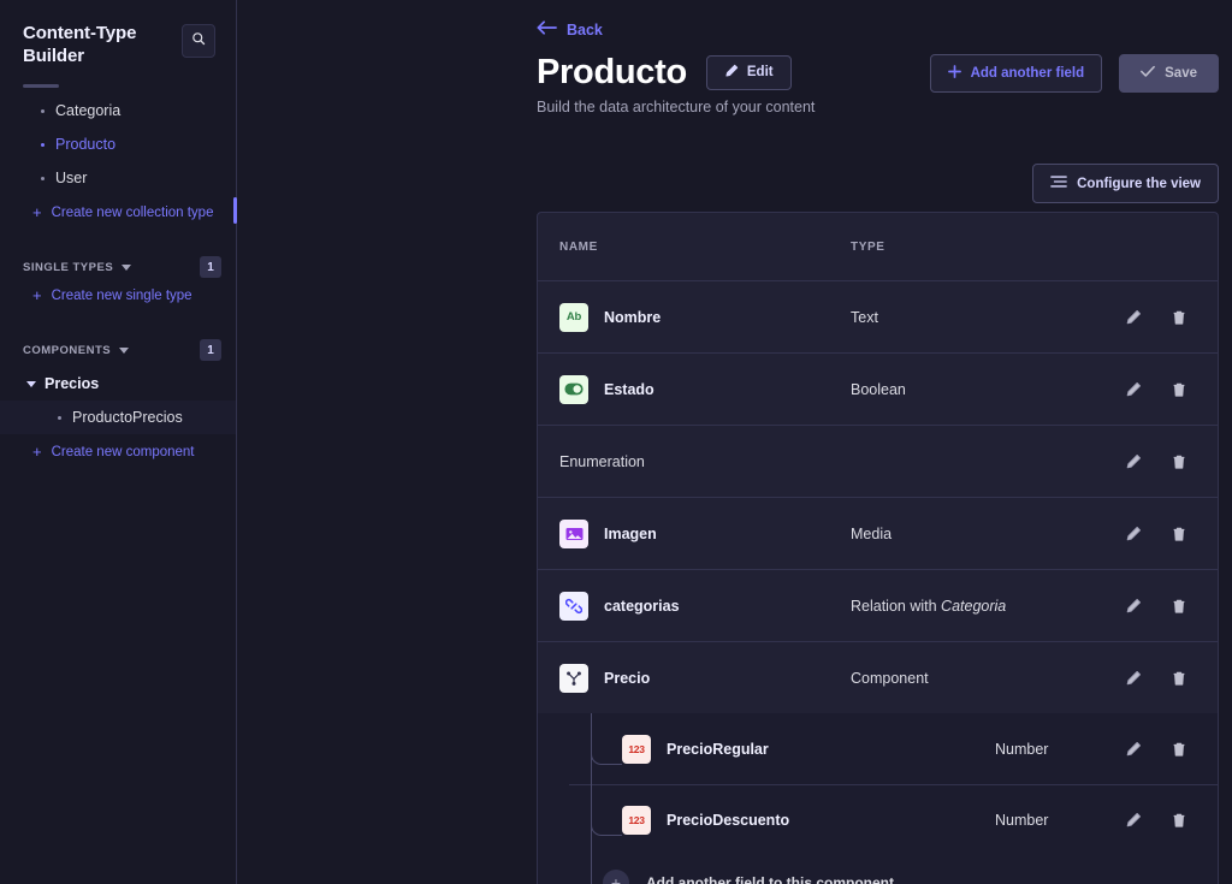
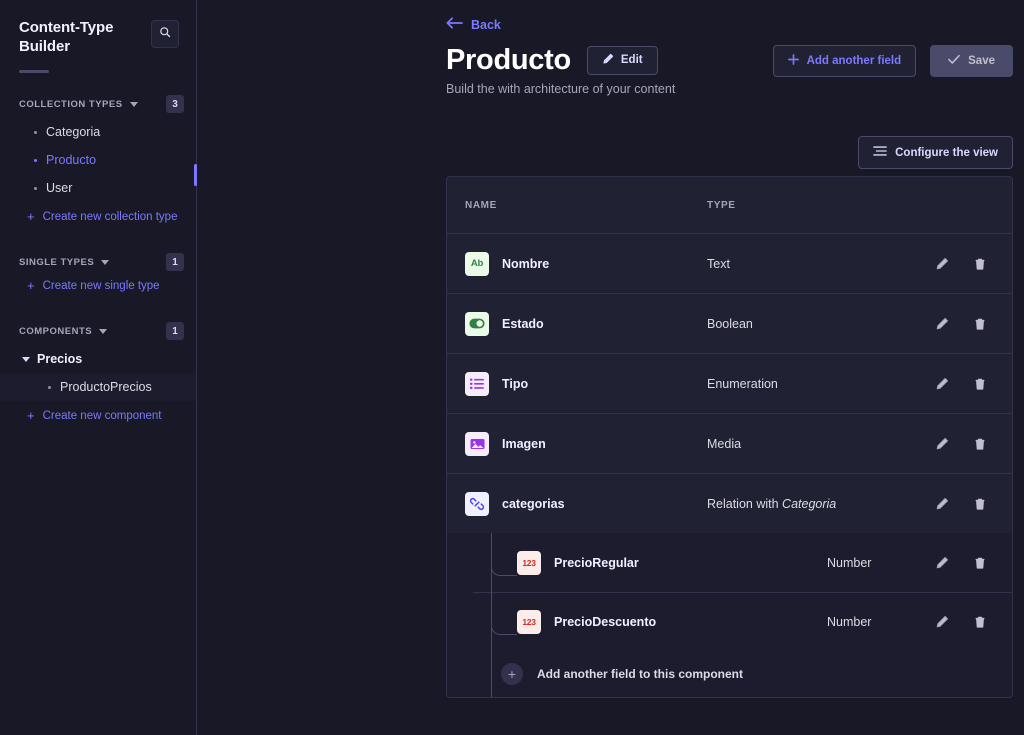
  Content-Type Builder
+ COLLECTION TYPES
+ 3
  Categoria
  Producto
  User
  +
  Create new collection type
  SINGLE TYPES
  1
  +
  Create new single type
  COMPONENTS
  1
  Precios
  ProductoPrecios
  +
  Create new component
  Back
  Producto
  Edit
- Build the data architecture of your content
+ Build the with architecture of your content
  Add another field
  Save
  Configure the view
  NAME
  TYPE
  Ab
  Nombre
  Text
  Estado
  Boolean
+ Tipo
  Enumeration
  Imagen
  Media
  categorias
  Relation with Categoria
- Precio
- Component
  123
  PrecioRegular
  Number
  123
  PrecioDescuento
  Number
  +
  Add another field to this component
